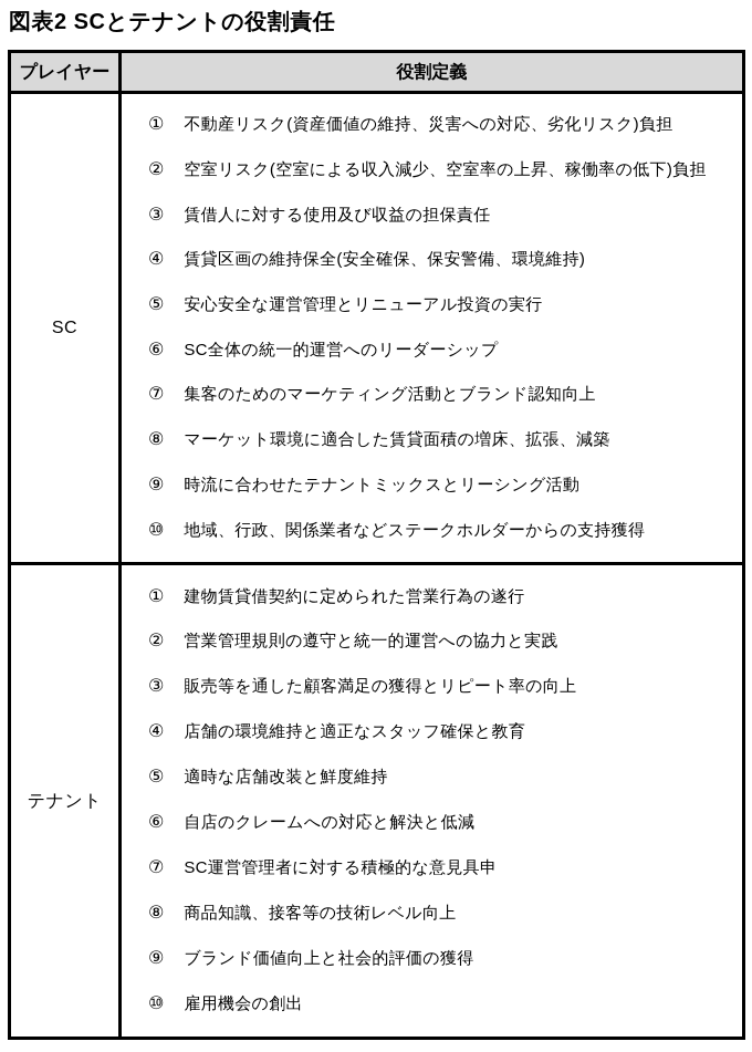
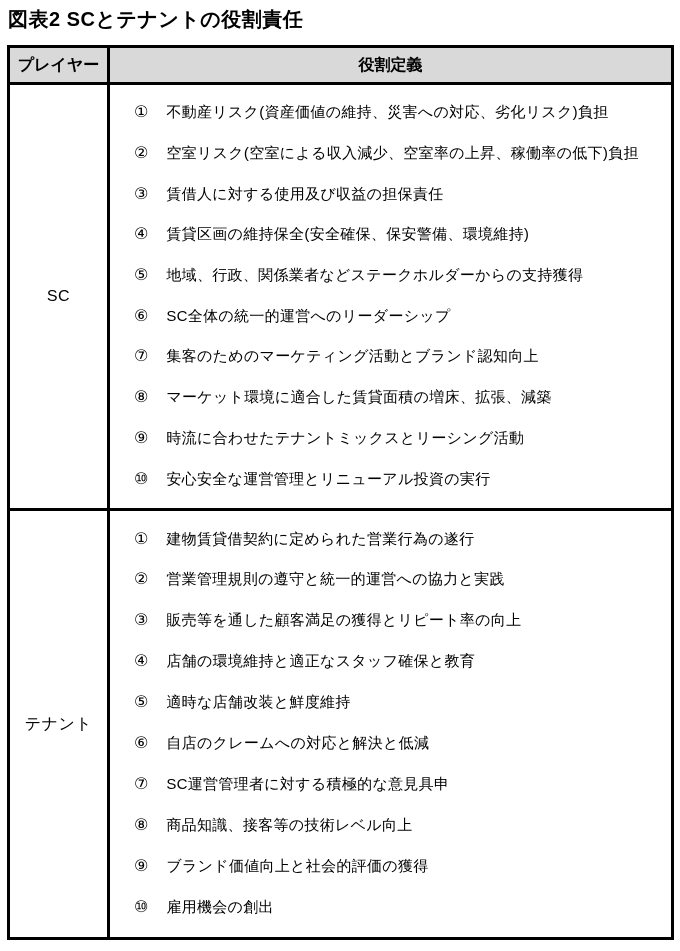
  図表2 SCとテナントの役割責任
  プレイヤー
  役割定義
  SC
  ①
  不動産リスク(資産価値の維持、災害への対応、劣化リスク)負担
  ②
  空室リスク(空室による収入減少、空室率の上昇、稼働率の低下)負担
  ③
  賃借人に対する使用及び収益の担保責任
  ④
  賃貸区画の維持保全(安全確保、保安警備、環境維持)
  ⑤
- 安心安全な運営管理とリニューアル投資の実行
+ 地域、行政、関係業者などステークホルダーからの支持獲得
  ⑥
  SC全体の統一的運営へのリーダーシップ
  ⑦
  集客のためのマーケティング活動とブランド認知向上
  ⑧
  マーケット環境に適合した賃貸面積の増床、拡張、減築
  ⑨
  時流に合わせたテナントミックスとリーシング活動
  ⑩
- 地域、行政、関係業者などステークホルダーからの支持獲得
+ 安心安全な運営管理とリニューアル投資の実行
  テナント
  ①
  建物賃貸借契約に定められた営業行為の遂行
  ②
  営業管理規則の遵守と統一的運営への協力と実践
  ③
  販売等を通した顧客満足の獲得とリピート率の向上
  ④
  店舗の環境維持と適正なスタッフ確保と教育
  ⑤
  適時な店舗改装と鮮度維持
  ⑥
  自店のクレームへの対応と解決と低減
  ⑦
  SC運営管理者に対する積極的な意見具申
  ⑧
  商品知識、接客等の技術レベル向上
  ⑨
  ブランド価値向上と社会的評価の獲得
  ⑩
  雇用機会の創出
